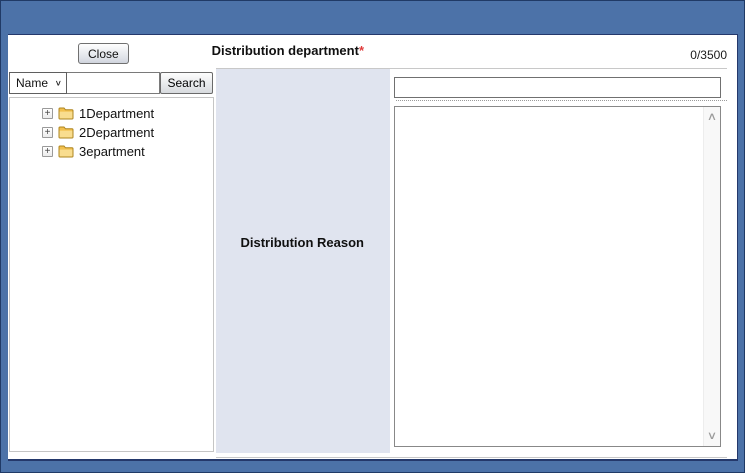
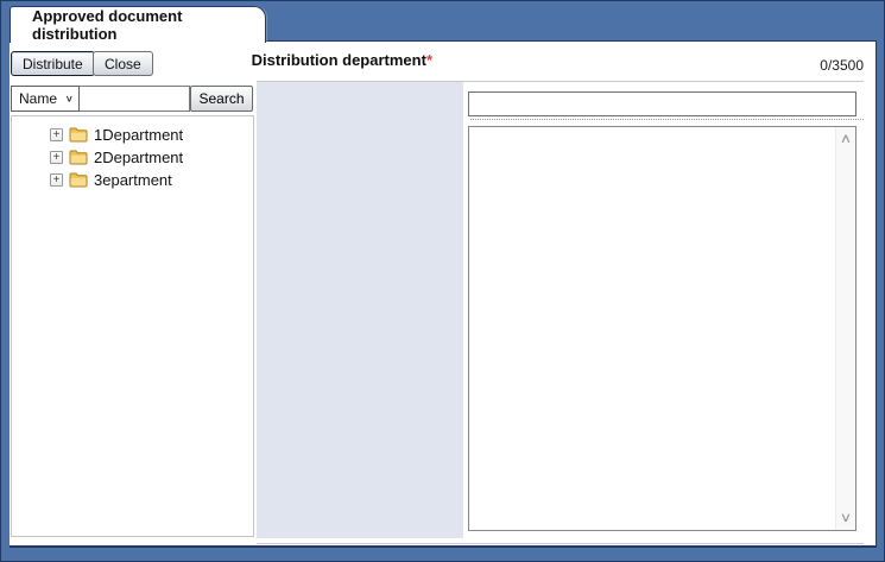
+ Approved document distribution
+ Distribute
  Close
  0/3500
  Name
  ∨
  Search
  +
  1Department
  +
  2Department
  +
  3epartment
  Distribution department*
- Distribution Reason
  ∧
  ∨
